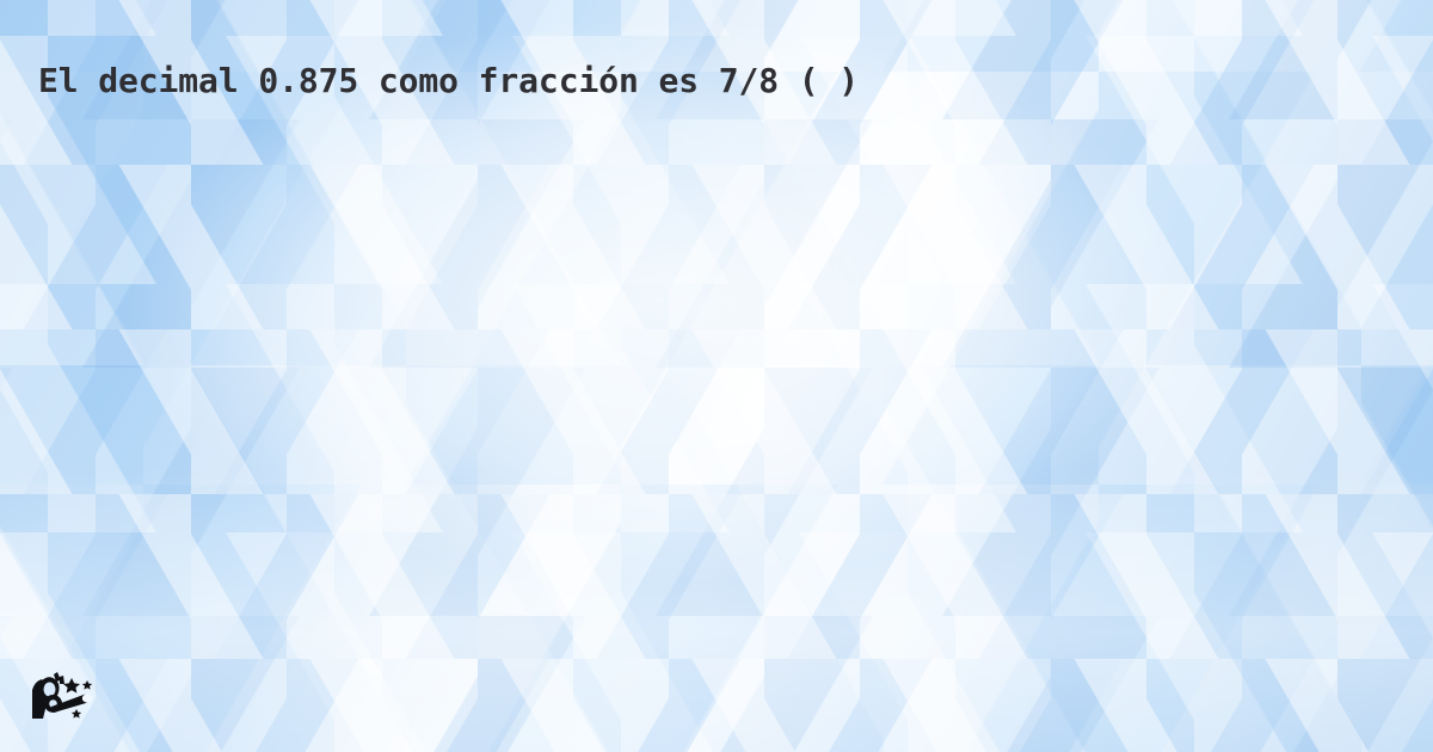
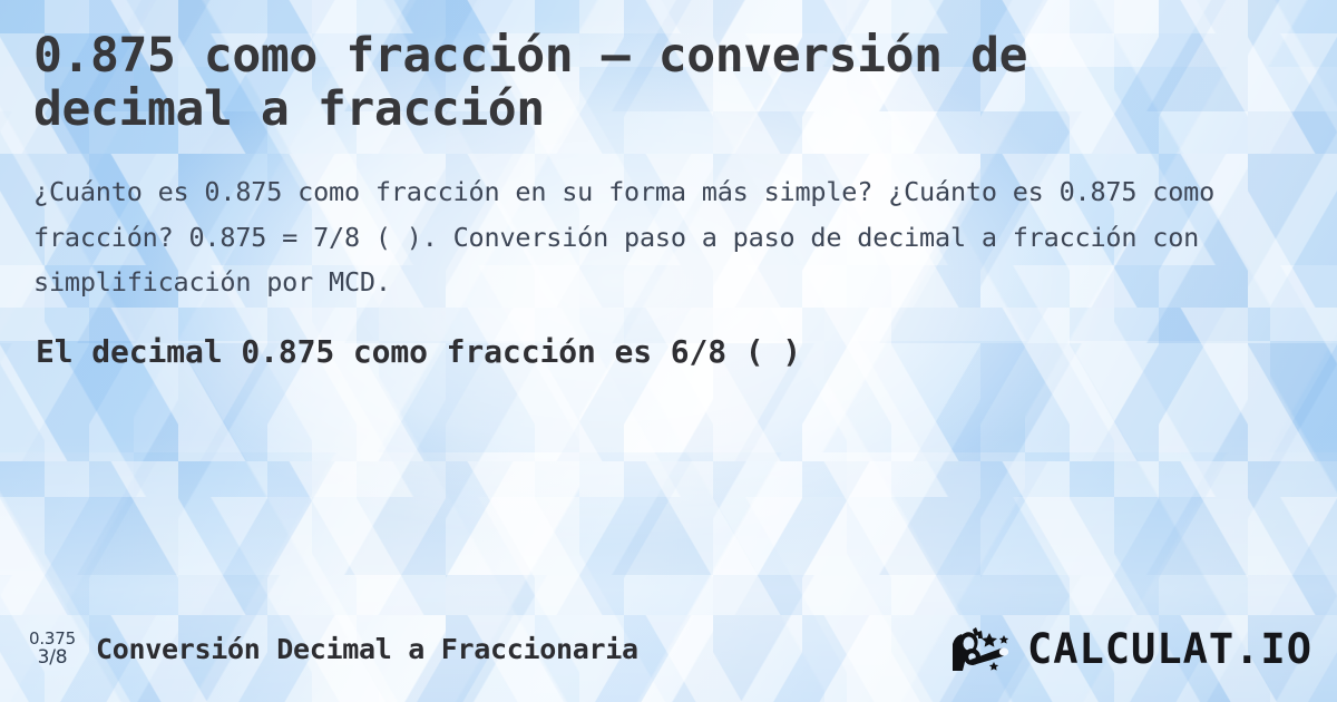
+ 0.875 como fracción – conversión de decimal a fracción
+ ¿Cuánto es 0.875 como fracción en su forma más simple? ¿Cuánto es 0.875 como fracción? 0.875 = 7/8 ( ). Conversión paso a paso de decimal a fracción con simplificación por MCD.
- El decimal 0.875 como fracción es 7/8 ( )
+ El decimal 0.875 como fracción es 6/8 ( )
+ 0.375
+ 3/8
+ Conversión Decimal a Fraccionaria
+ CALCULAT.IO
